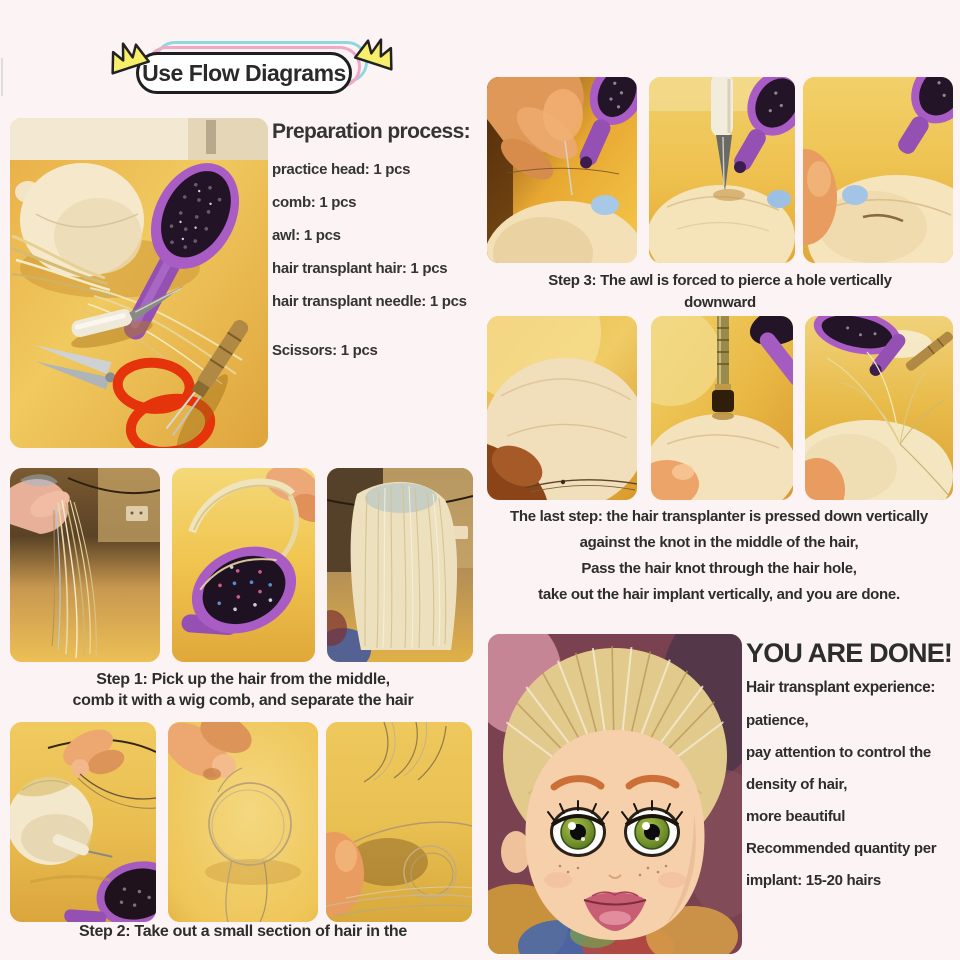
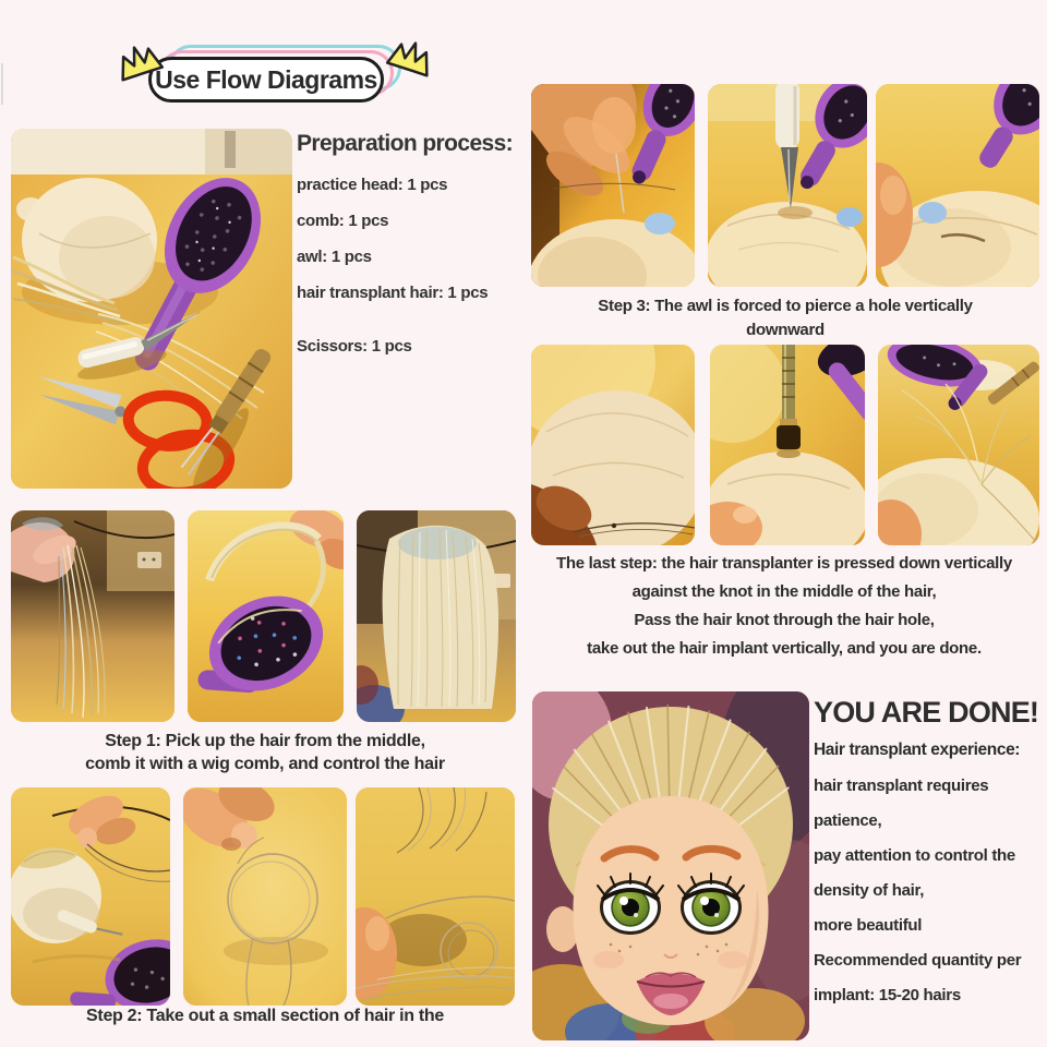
  Use Flow Diagrams
  Preparation process:
  practice head: 1 pcs
  comb: 1 pcs
  awl: 1 pcs
  hair transplant hair: 1 pcs
- hair transplant needle: 1 pcs
  Scissors: 1 pcs
  Step 3: The awl is forced to pierce a hole vertically
  downward
  The last step: the hair transplanter is pressed down vertically
  against the knot in the middle of the hair,
  Pass the hair knot through the hair hole,
  take out the hair implant vertically, and you are done.
  Step 1: Pick up the hair from the middle,
- comb it with a wig comb, and separate the hair
+ comb it with a wig comb, and control the hair
  Step 2: Take out a small section of hair in the
  YOU ARE DONE!
  Hair transplant experience:
+ hair transplant requires
  patience,
  pay attention to control the
  density of hair,
  more beautiful
  Recommended quantity per
  implant: 15-20 hairs
